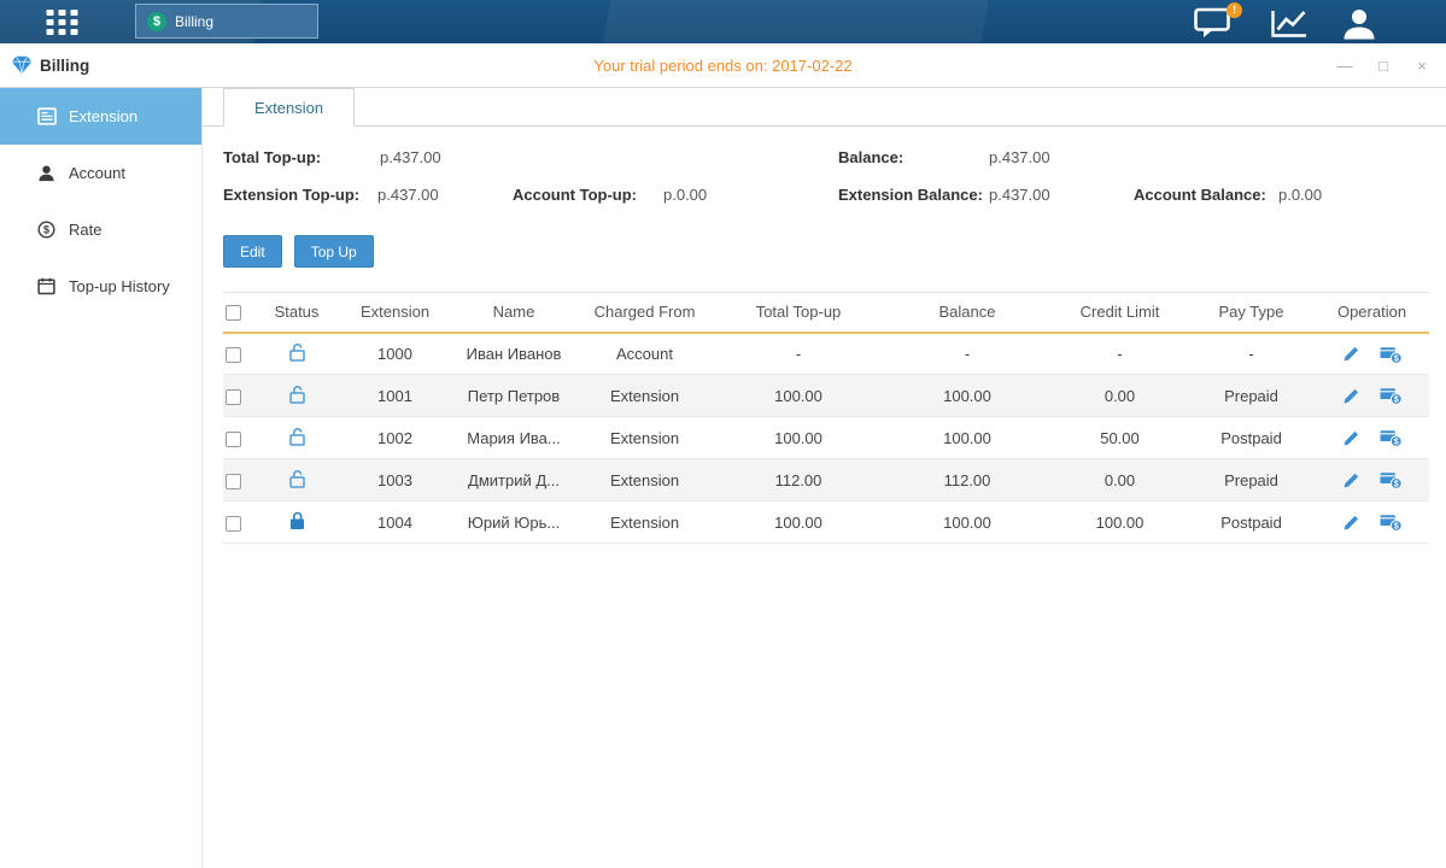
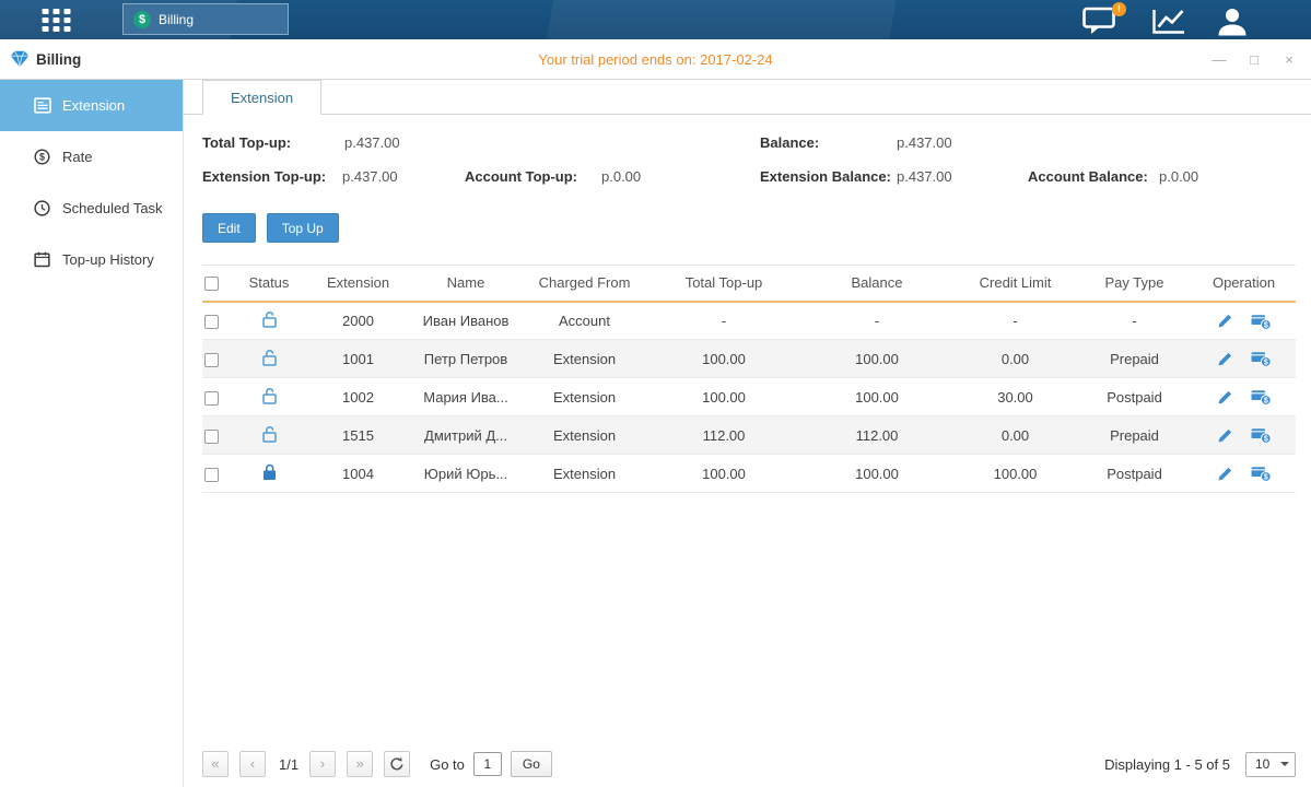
  $
  Billing
  !
  Billing
- Your trial period ends on: 2017-02-22
+ Your trial period ends on: 2017-02-24
  —
  □
  ×
  Extension
- Account
  $
  Rate
+ Scheduled Task
  Top-up History
  Extension
  Total Top-up:
  p.437.00
  Balance:
  p.437.00
  Extension Top-up:
  p.437.00
  Account Top-up:
  p.0.00
  Extension Balance:
  p.437.00
  Account Balance:
  p.0.00
  Edit
  Top Up
  	Status	Extension	Name	Charged From	Total Top-up	Balance	Credit Limit	Pay Type	Operation
- 		1000	Иван Иванов	Account	-	-	-	-
+ 		2000	Иван Иванов	Account	-	-	-	-
  		1001	Петр Петров	Extension	100.00	100.00	0.00	Prepaid
- 		1002	Мария Ива...	Extension	100.00	100.00	50.00	Postpaid
+ 		1002	Мария Ива...	Extension	100.00	100.00	30.00	Postpaid
- 		1003	Дмитрий Д...	Extension	112.00	112.00	0.00	Prepaid
+ 		1515	Дмитрий Д...	Extension	112.00	112.00	0.00	Prepaid
  		1004	Юрий Юрь...	Extension	100.00	100.00	100.00	Postpaid
+ «
+ ‹
+ 1/1
+ ›
+ »
+ Go to
+ 1
+ Go
+ Displaying 1 - 5 of 5
+ 10
